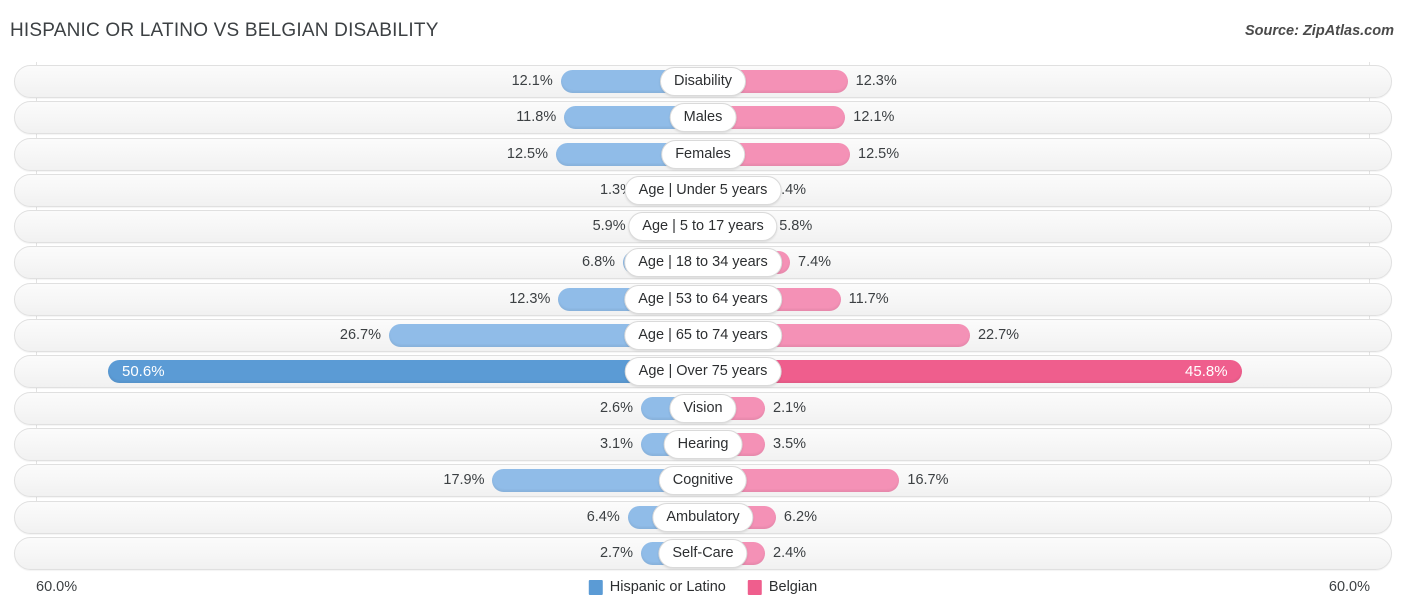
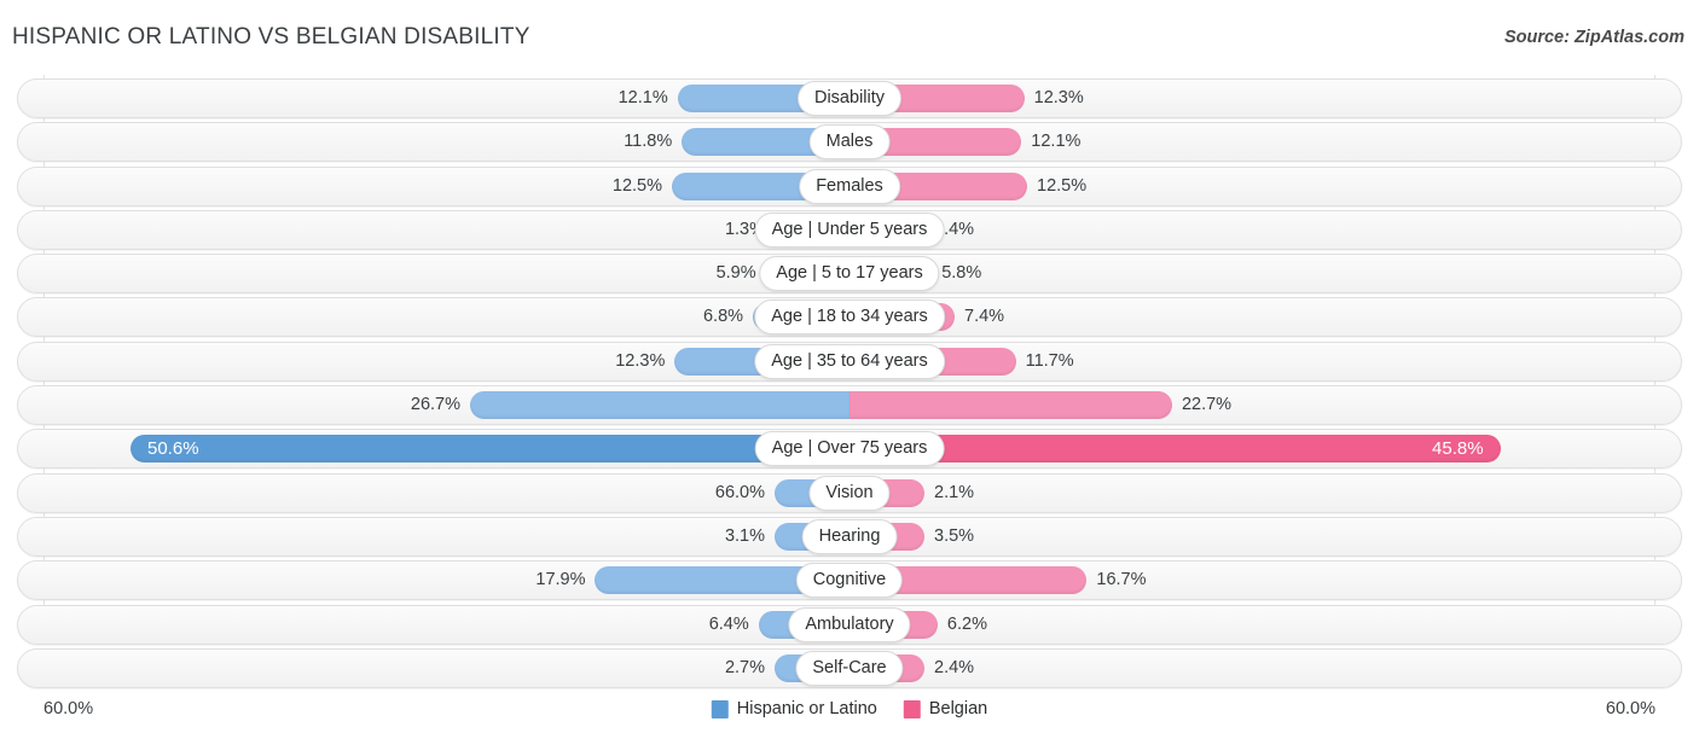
  HISPANIC OR LATINO VS BELGIAN DISABILITY
  Source: ZipAtlas.com
  12.1%
  12.3%
  Disability
  11.8%
  12.1%
  Males
  12.5%
  12.5%
  Females
  1.3
  .4%
  Age | Under 5 years
  5.9%
  5.8%
  Age | 5 to 17 years
  6.8%
  7.4%
  Age | 18 to 34 years
  12.3%
  11.7%
- Age | 53 to 64 years
+ Age | 35 to 64 years
  26.7%
  22.7%
- Age | 65 to 74 years
  50.6%
  45.8%
  Age | Over 75 years
- 2.6%
+ 66.0%
  2.1%
  Vision
  3.1%
  3.5%
  Hearing
  17.9%
  16.7%
  Cognitive
  6.4%
  6.2%
  Ambulatory
  2.7%
  2.4%
  Self-Care
  60.0%
  60.0%
  Hispanic or Latino
  Belgian
